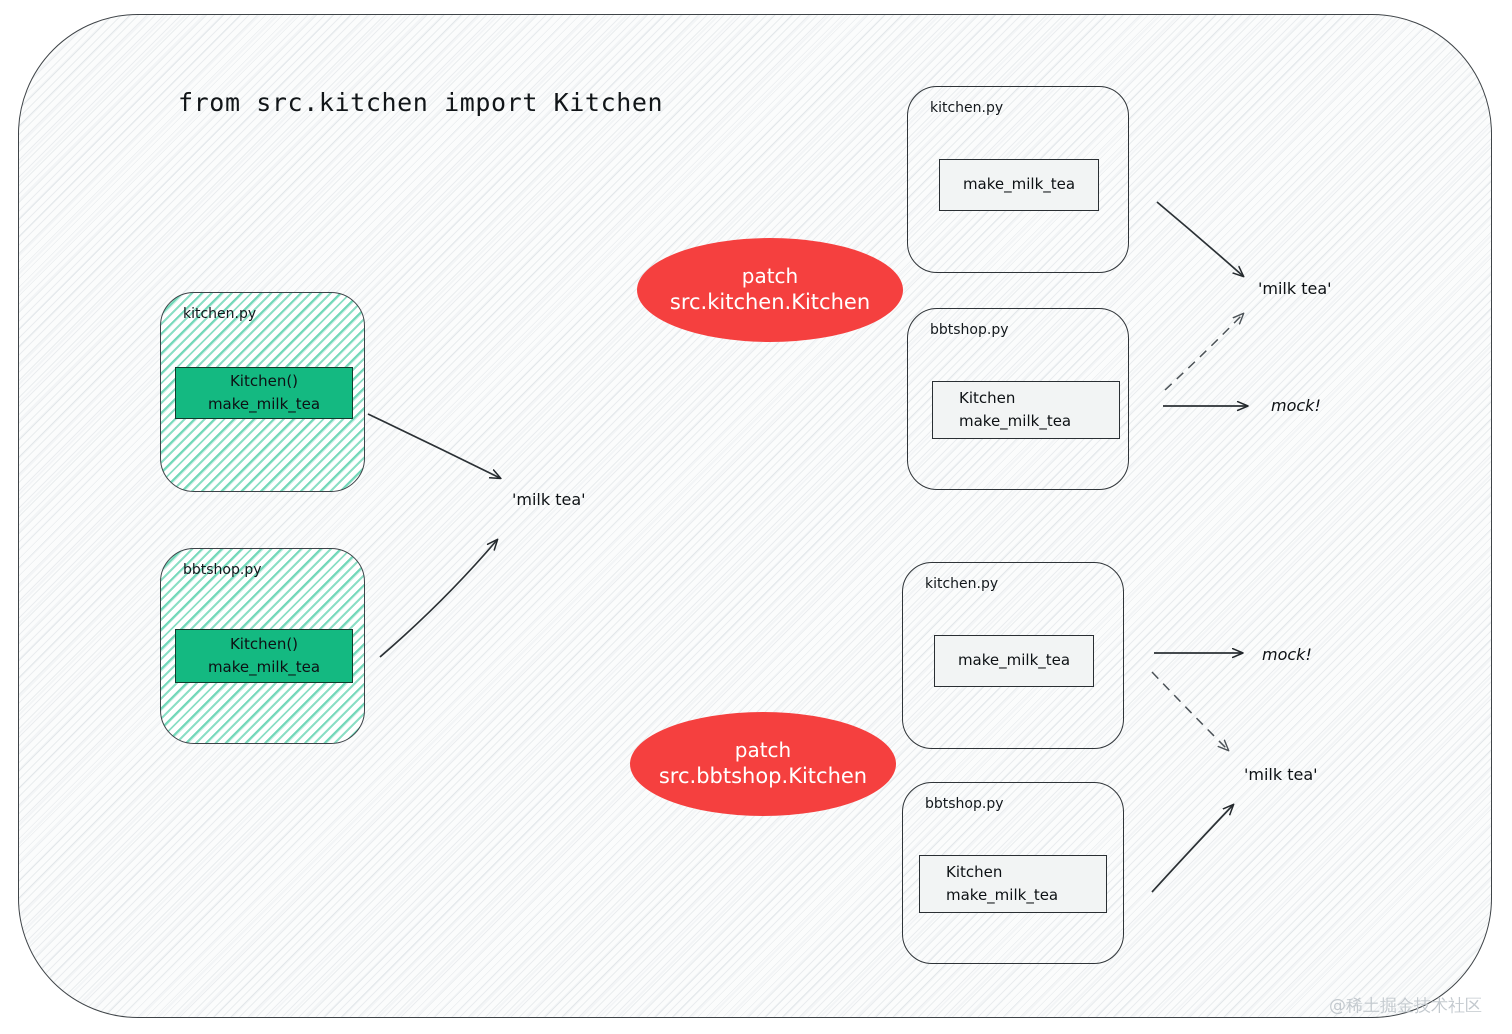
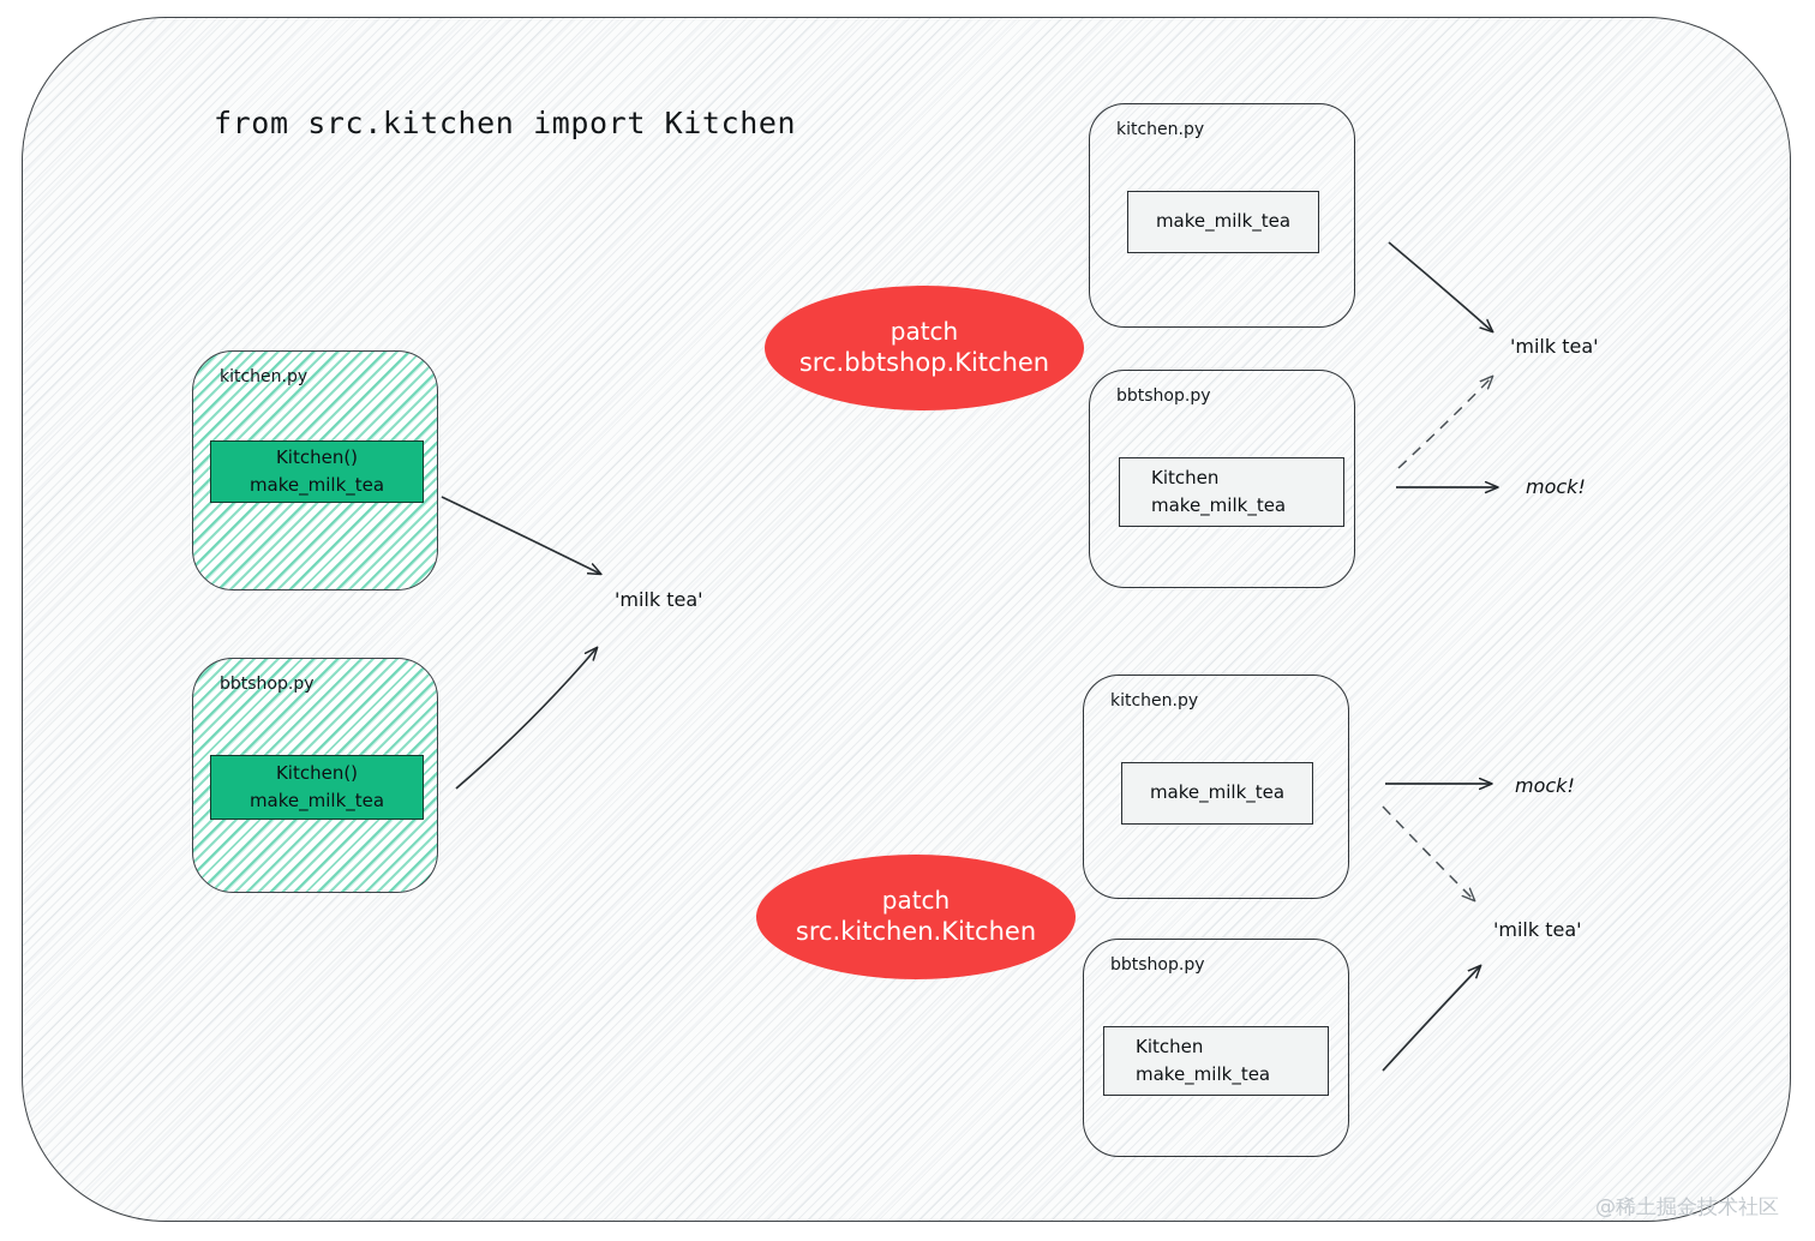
  from src.kitchen import Kitchen
  kitchen.py
  Kitchen()
  make_milk_tea
  bbtshop.py
  Kitchen()
  make_milk_tea
  'milk tea'
  patch
- src.kitchen.Kitchen
+ src.bbtshop.Kitchen
  patch
- src.bbtshop.Kitchen
+ src.kitchen.Kitchen
  kitchen.py
  make_milk_tea
  bbtshop.py
  Kitchen
  make_milk_tea
  'milk tea'
  mock!
  kitchen.py
  make_milk_tea
  bbtshop.py
  Kitchen
  make_milk_tea
  mock!
  'milk tea'
  @稀土掘金技术社区
